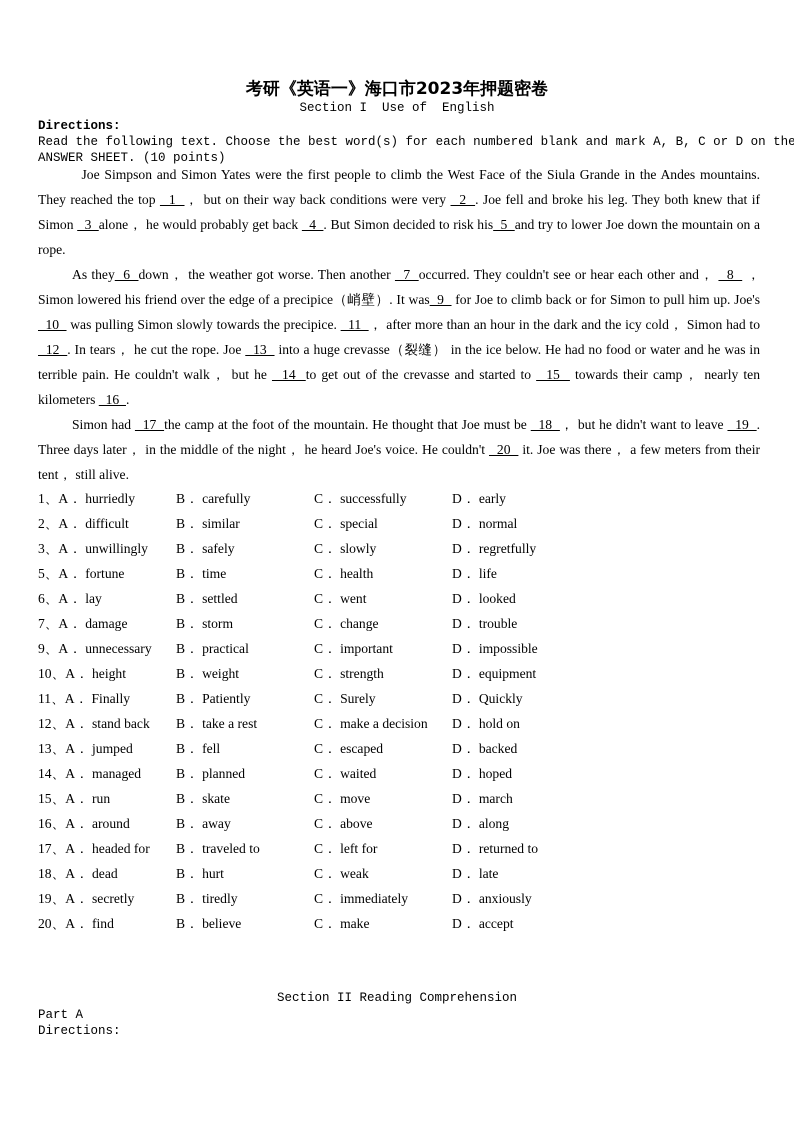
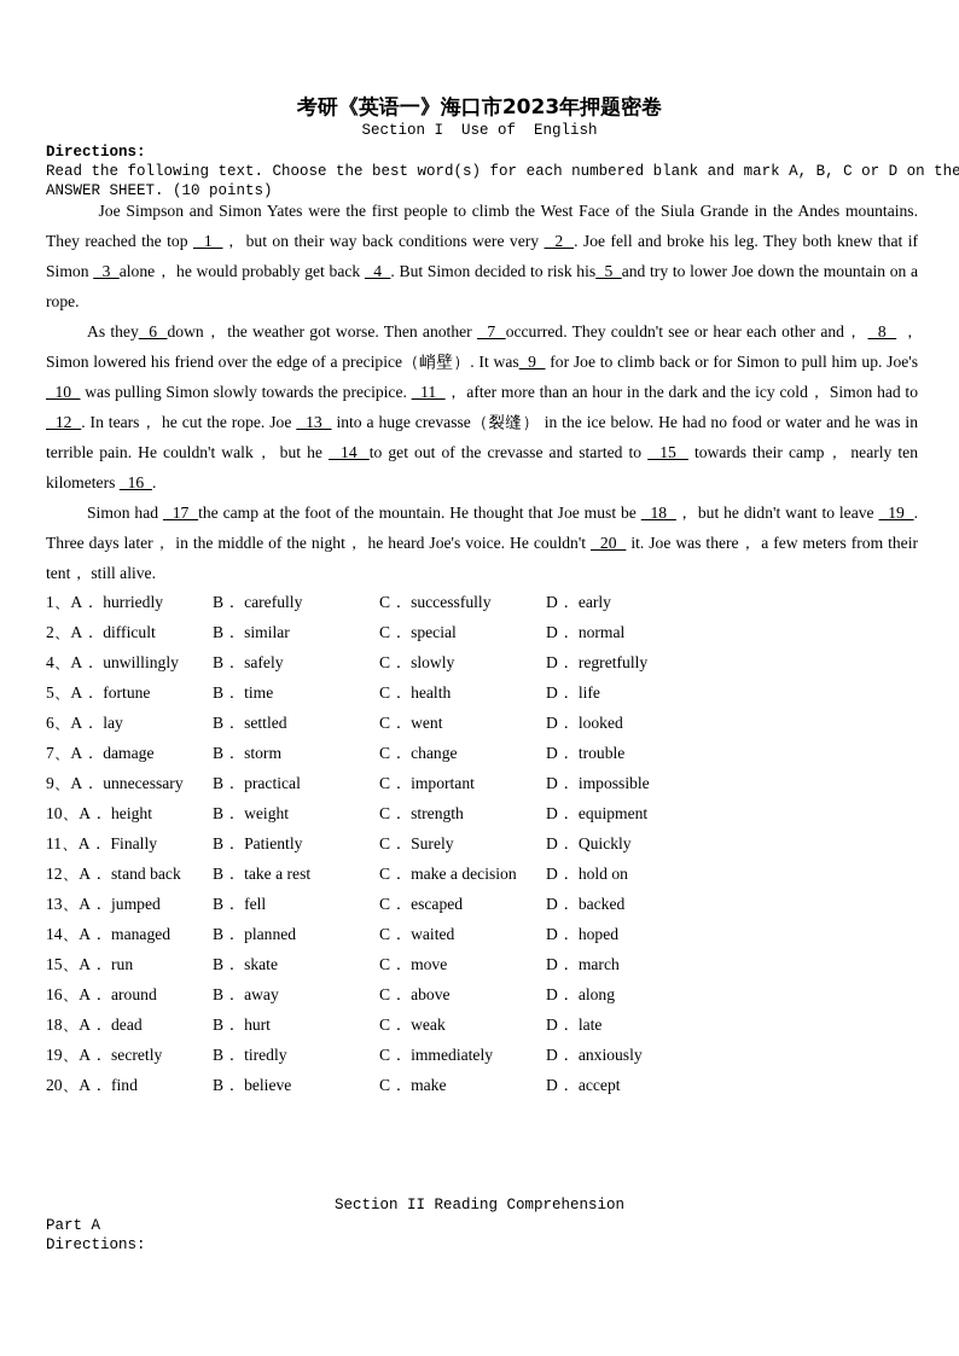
  考研《英语一》海口市2023年押题密卷
  Section I Use of English
  Directions:
  Read the following text. Choose the best word(s) for each numbered blank and mark A, B, C or D on the
  ANSWER SHEET. (10 points)
  Joe Simpson and Simon Yates were the first people to climb the West Face of the Siula Grande in the Andes mountains. They reached the top 1 ， but on their way back conditions were very 2 . Joe fell and broke his leg. They both knew that if Simon 3 alone， he would probably get back 4 . But Simon decided to risk his 5 and try to lower Joe down the mountain on a rope.
  As they 6 down， the weather got worse. Then another 7 occurred. They couldn't see or hear each other and， 8 ， Simon lowered his friend over the edge of a precipice（峭壁）. It was 9 for Joe to climb back or for Simon to pull him up. Joe's 10 was pulling Simon slowly towards the precipice. 11 ， after more than an hour in the dark and the icy cold， Simon had to 12 . In tears， he cut the rope. Joe 13 into a huge crevasse（裂缝） in the ice below. He had no food or water and he was in terrible pain. He couldn't walk， but he 14 to get out of the crevasse and started to 15 towards their camp， nearly ten kilometers 16 .
  Simon had 17 the camp at the foot of the mountain. He thought that Joe must be 18 ， but he didn't want to leave 19 . Three days later， in the middle of the night， he heard Joe's voice. He couldn't 20 it. Joe was there， a few meters from their tent， still alive.
  1、A． hurriedly
  B． carefully
  C． successfully
  D． early
  2、A． difficult
  B． similar
  C． special
  D． normal
- 3、A． unwillingly
+ 4、A． unwillingly
  B． safely
  C． slowly
  D． regretfully
  5、A． fortune
  B． time
  C． health
  D． life
  6、A． lay
  B． settled
  C． went
  D． looked
  7、A． damage
  B． storm
  C． change
  D． trouble
  9、A． unnecessary
  B． practical
  C． important
  D． impossible
  10、A． height
  B． weight
  C． strength
  D． equipment
  11、A． Finally
  B． Patiently
  C． Surely
  D． Quickly
  12、A． stand back
  B． take a rest
  C． make a decision
  D． hold on
  13、A． jumped
  B． fell
  C． escaped
  D． backed
  14、A． managed
  B． planned
  C． waited
  D． hoped
  15、A． run
  B． skate
  C． move
  D． march
  16、A． around
  B． away
  C． above
  D． along
- 17、A． headed for
- B． traveled to
- C． left for
- D． returned to
  18、A． dead
  B． hurt
  C． weak
  D． late
  19、A． secretly
  B． tiredly
  C． immediately
  D． anxiously
  20、A． find
  B． believe
  C． make
  D． accept
  Section II Reading Comprehension
  Part A
  Directions:
